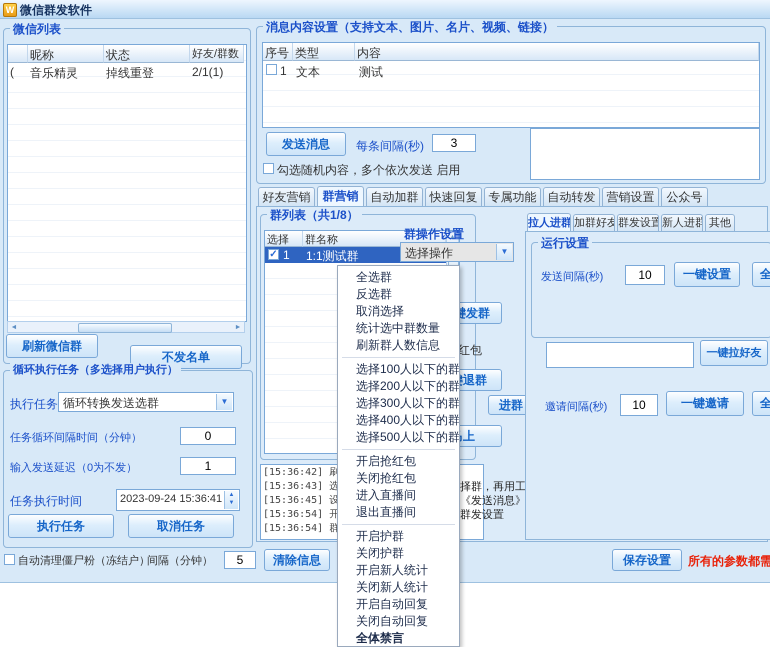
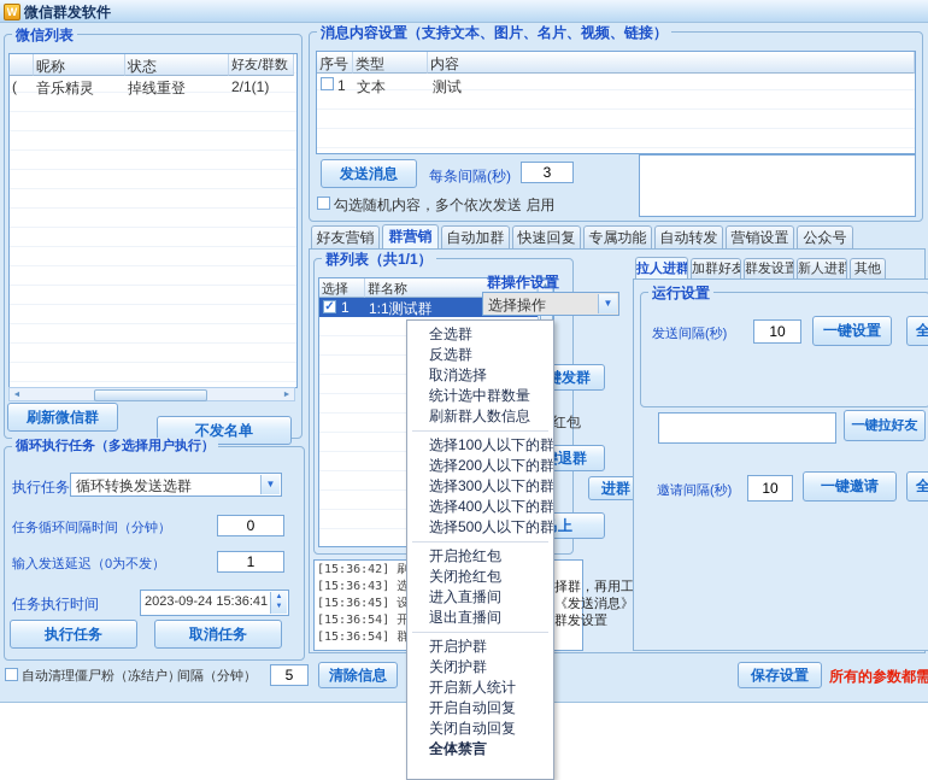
  W
  微信群发软件
  微信列表
  昵称
  状态
  好友/群数
  (
  音乐精灵
  掉线重登
  2/1(1)
  刷新微信群
  不发名单
  循环执行任务（多选择用户执行）
  执行任务
  循环转换发送选群
  ▼
  任务循环间隔时间（分钟）
  0
  输入发送延迟（0为不发）
  1
  任务执行时间
  2023-09-24 15:36:41
  执行任务
  取消任务
  自动清理僵尸粉（冻结户）
  间隔（分钟）
  5
  清除信息
  消息内容设置（支持文本、图片、名片、视频、链接）
  序号
  类型
  内容
  1
  文本
  测试
  发送消息
  每条间隔(秒)
  3
  勾选随机内容，多个依次发送 启用
  好友营销
  群营销
  自动加群
  快速回复
  专属功能
  自动转发
  营销设置
  公众号
- 群列表（共1/8）
+ 群列表（共1/1）
  选择
  群名称
  ✓
  1
  1:1测试群
  群操作设置
  选择操作
  ▼
  键发群
  进群
  择群，再用工《发送消息》群发设置
  拉人进群
  加群好友
  群发设置
  新人进群
  其他
  运行设置
  发送间隔(秒)
  10
  一键设置
  一键拉好友
  邀请间隔(秒)
  10
  一键邀请
  保存设置
  所有的参数都需
  全选群
  反选群
  取消选择
  统计选中群数量
  刷新群人数信息
  选择100人以下的群
  选择200人以下的群
  选择300人以下的群
  选择400人以下的群
  选择500人以下的群
  开启抢红包
  关闭抢红包
  进入直播间
  退出直播间
  开启护群
  关闭护群
  开启新人统计
- 关闭新人统计
  开启自动回复
  关闭自动回复
  全体禁言
